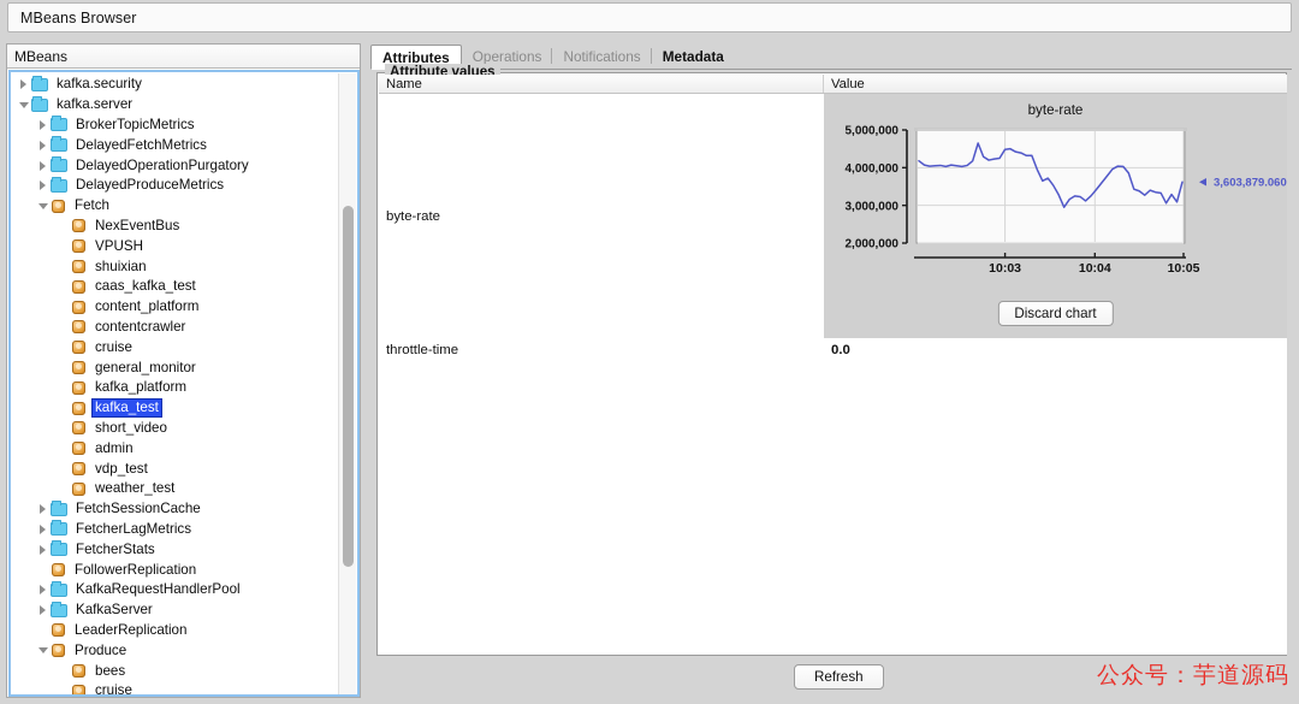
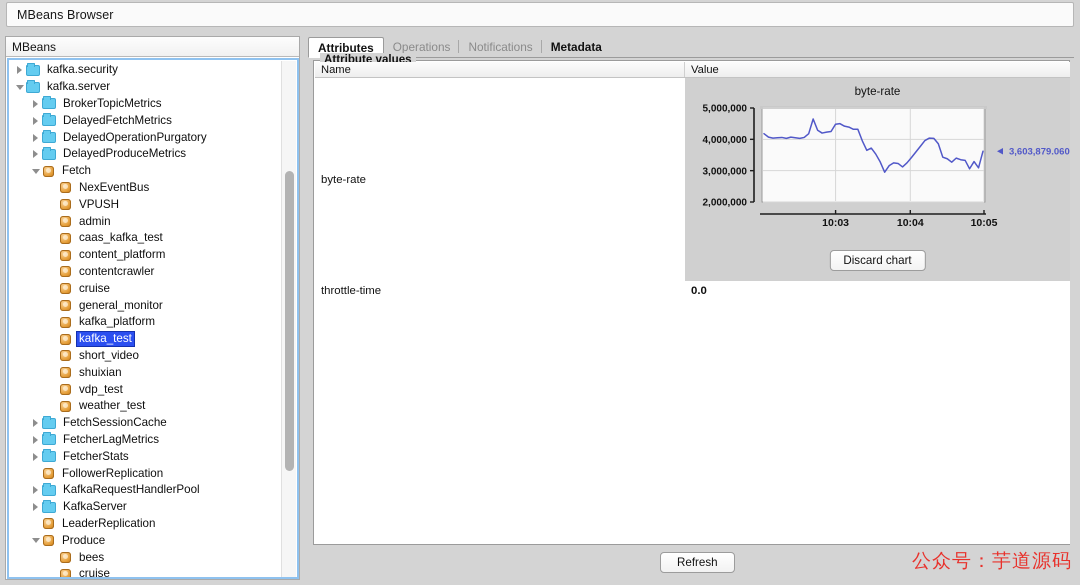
  MBeans Browser
  MBeans
  kafka.security
  kafka.server
  BrokerTopicMetrics
  DelayedFetchMetrics
  DelayedOperationPurgatory
  DelayedProduceMetrics
  Fetch
  NexEventBus
  VPUSH
- shuixian
+ admin
  caas_kafka_test
  content_platform
  contentcrawler
  cruise
  general_monitor
  kafka_platform
  kafka_test
  short_video
- admin
+ shuixian
  vdp_test
  weather_test
  FetchSessionCache
  FetcherLagMetrics
  FetcherStats
  FollowerReplication
  KafkaRequestHandlerPool
  KafkaServer
  LeaderReplication
  Produce
  bees
  cruise
  Attributes
  Operations
  Notifications
  Metadata
  Attribute values
  Name
  Value
  byte-rate
  byte-rate
  5,000,000
  4,000,000
  3,000,000
  2,000,000
  10:03
  10:04
  10:05
  3,603,879.060
  Discard chart
  throttle-time
  0.0
  Refresh
  公众号：芋道源码
